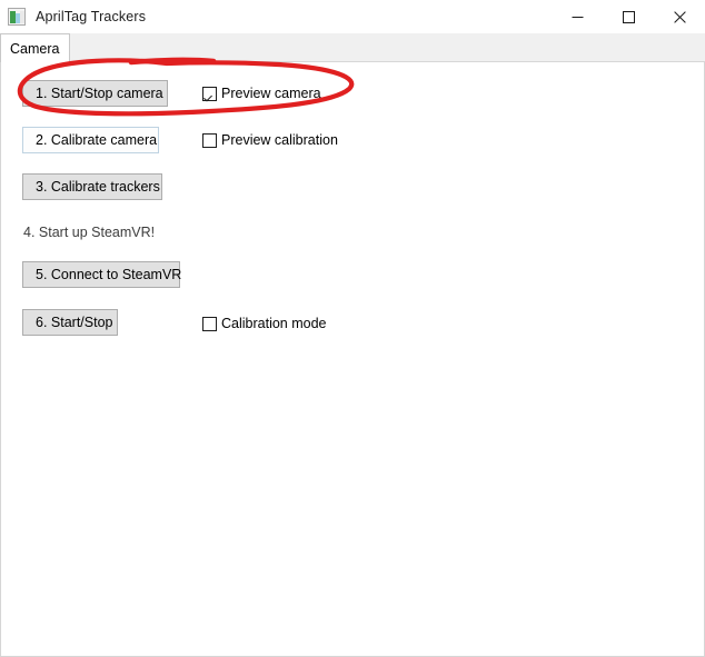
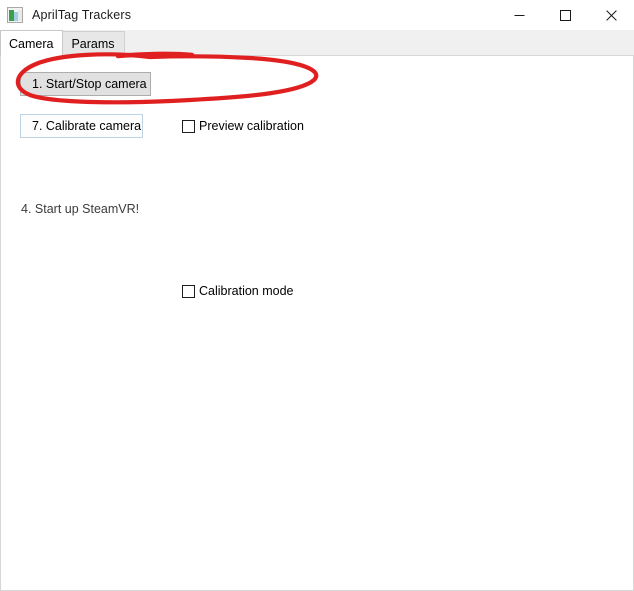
  AprilTag Trackers
  Camera
+ Params
  1. Start/Stop camera
- 2. Calibrate camera
+ 7. Calibrate camera
- 3. Calibrate trackers
  4. Start up SteamVR!
- 5. Connect to SteamVR
- 6. Start/Stop
- Preview camera
  Preview calibration
  Calibration mode
